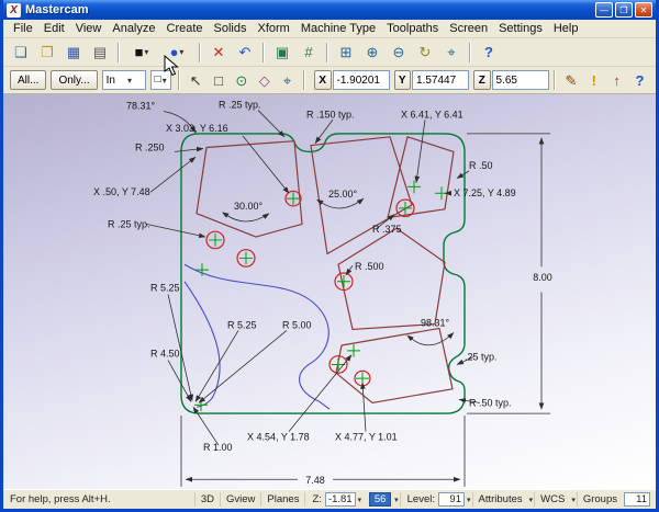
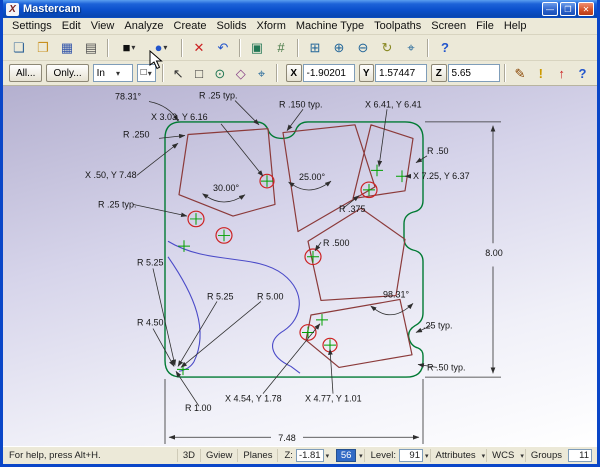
  X
  Mastercam
  —
  ❐
  ✕
- File
+ Settings
  Edit
  View
  Analyze
  Create
  Solids
  Xform
  Machine Type
  Toolpaths
  Screen
- Settings
+ File
  Help
  ❏
  ❐
  ▦
  ▤
  ■
  ▾
  ●
  ▾
  ✕
  ↶
  ▣
  #
  ⊞
  ⊕
  ⊖
  ↻
  ⌖
  ?
  All...
  Only...
  In
  ▾
  □
  ▾
  ↖
  □
  ⊙
  ◇
  ⌖
  X
  -1.90201
  Y
  1.57447
  Z
  5.65
  ✎
  !
  ↑
  ?
  78.31°
  R .25 typ.
  R .150 typ.
  X 6.41, Y 6.41
  R .250
  X 3.03, Y 6.16
  R .50
  X .50, Y 7.48
- X 7.25, Y 4.89
+ X 7.25, Y 6.37
  30.00°
  25.00°
  R .375
  R .25 typ.
  R .500
  R 5.25
  R 5.25
  R 5.00
  98.31°
  R 4.50
  .25 typ.
  8.00
  R .50 typ.
  R 1.00
  X 4.54, Y 1.78
  X 4.77, Y 1.01
  7.48
  For help, press Alt+H.
  3D
  Gview
  Planes
  Z:
  -1.81
  56
  Level:
  91
  Attributes
  WCS
  Groups
  11
